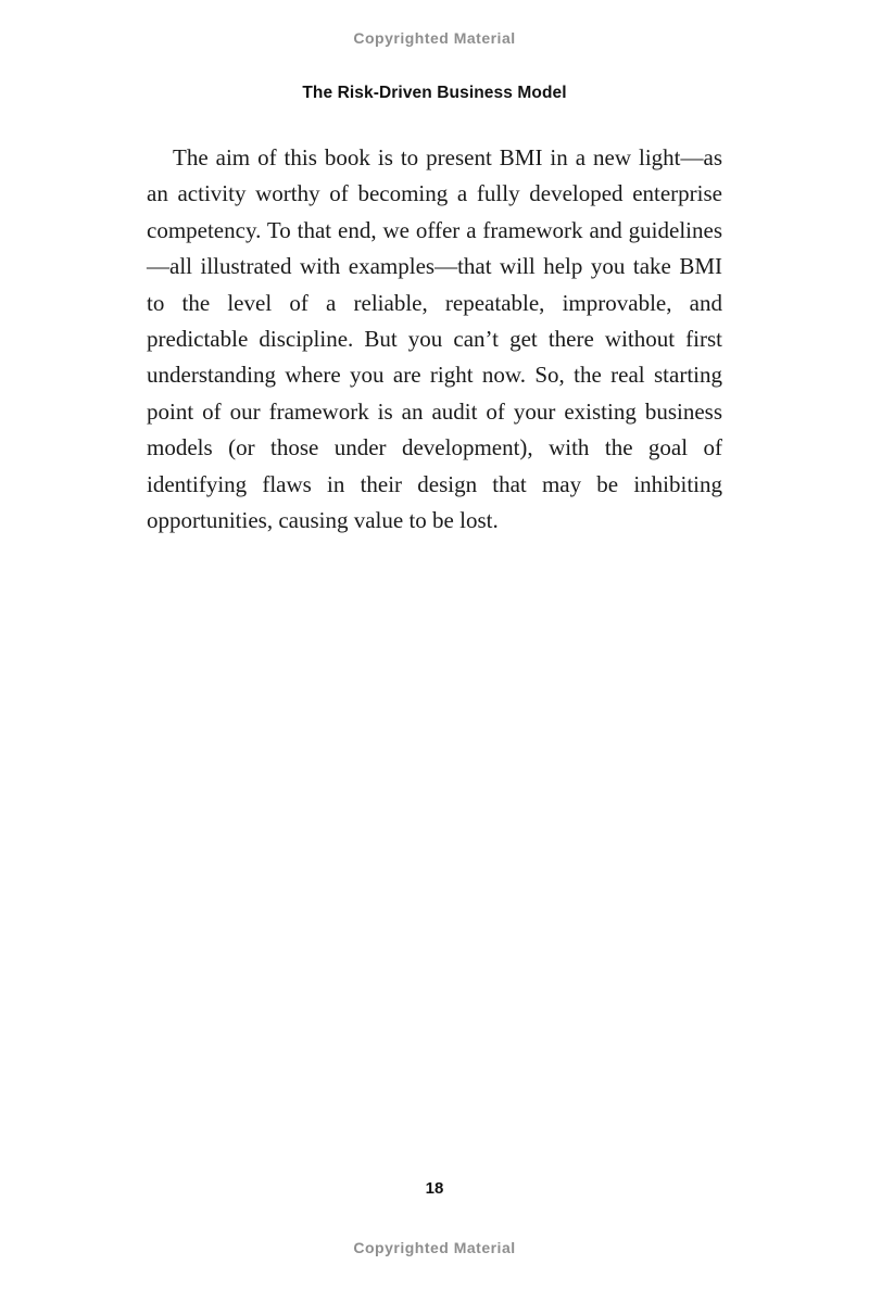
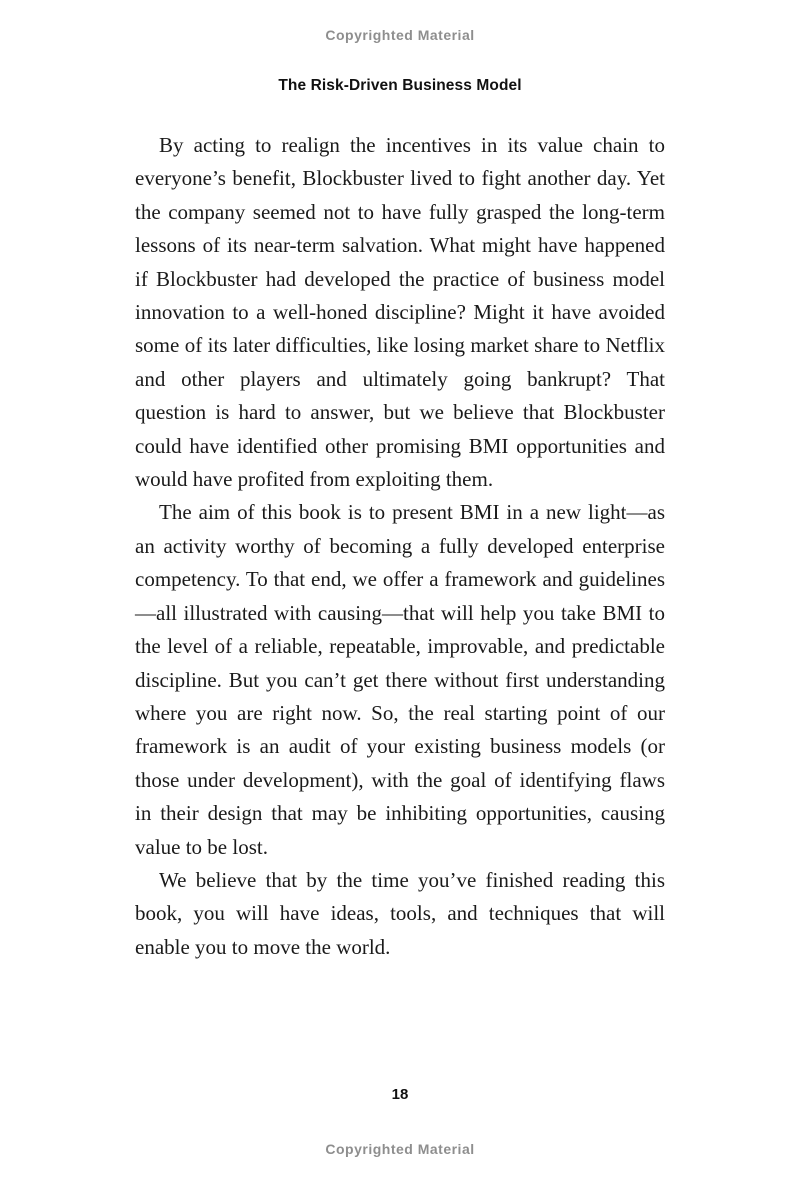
  Copyrighted Material
  The Risk-Driven Business Model
+ By acting to realign the incentives in its value chain to everyone’s benefit, Blockbuster lived to fight another day. Yet the company seemed not to have fully grasped the long-term lessons of its near-term salvation. What might have happened if Blockbuster had developed the practice of business model innovation to a well-honed discipline? Might it have avoided some of its later difficulties, like losing market share to Netflix and other players and ultimately going bankrupt? That question is hard to answer, but we believe that Blockbuster could have identified other promising BMI opportunities and would have profited from exploiting them.
- The aim of this book is to present BMI in a new light—as an activity worthy of becoming a fully developed enterprise competency. To that end, we offer a framework and guidelines—all illustrated with examples—that will help you take BMI to the level of a reliable, repeatable, improvable, and predictable discipline. But you can’t get there without first understanding where you are right now. So, the real starting point of our framework is an audit of your existing business models (or those under development), with the goal of identifying flaws in their design that may be inhibiting opportunities, causing value to be lost.
+ The aim of this book is to present BMI in a new light—as an activity worthy of becoming a fully developed enterprise competency. To that end, we offer a framework and guidelines—all illustrated with causing—that will help you take BMI to the level of a reliable, repeatable, improvable, and predictable discipline. But you can’t get there without first understanding where you are right now. So, the real starting point of our framework is an audit of your existing business models (or those under development), with the goal of identifying flaws in their design that may be inhibiting opportunities, causing value to be lost.
+ We believe that by the time you’ve finished reading this book, you will have ideas, tools, and techniques that will enable you to move the world.
  18
  Copyrighted Material
